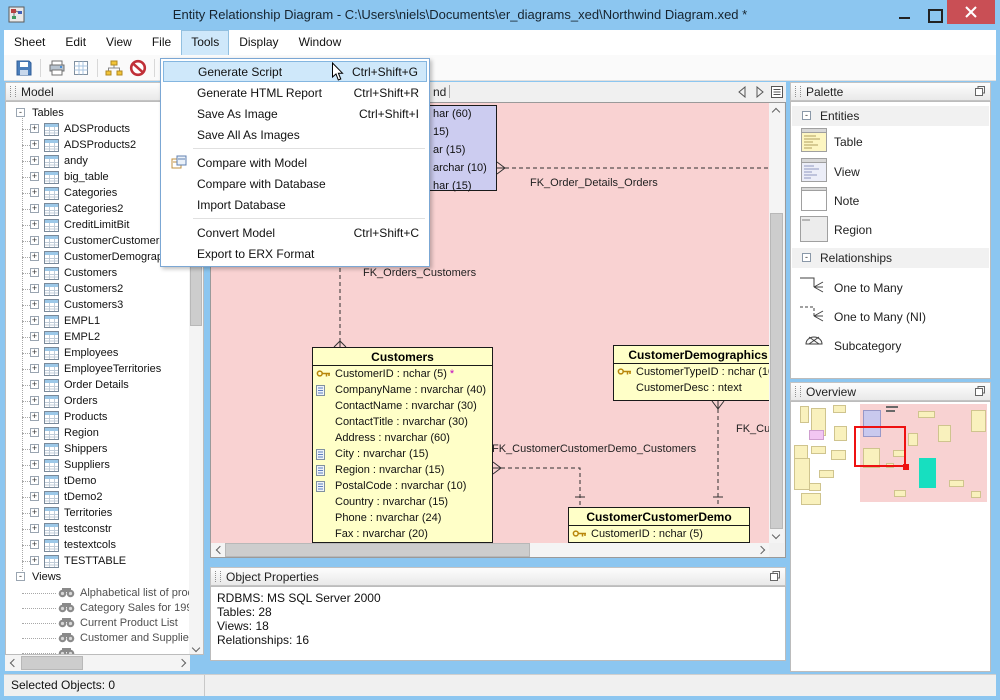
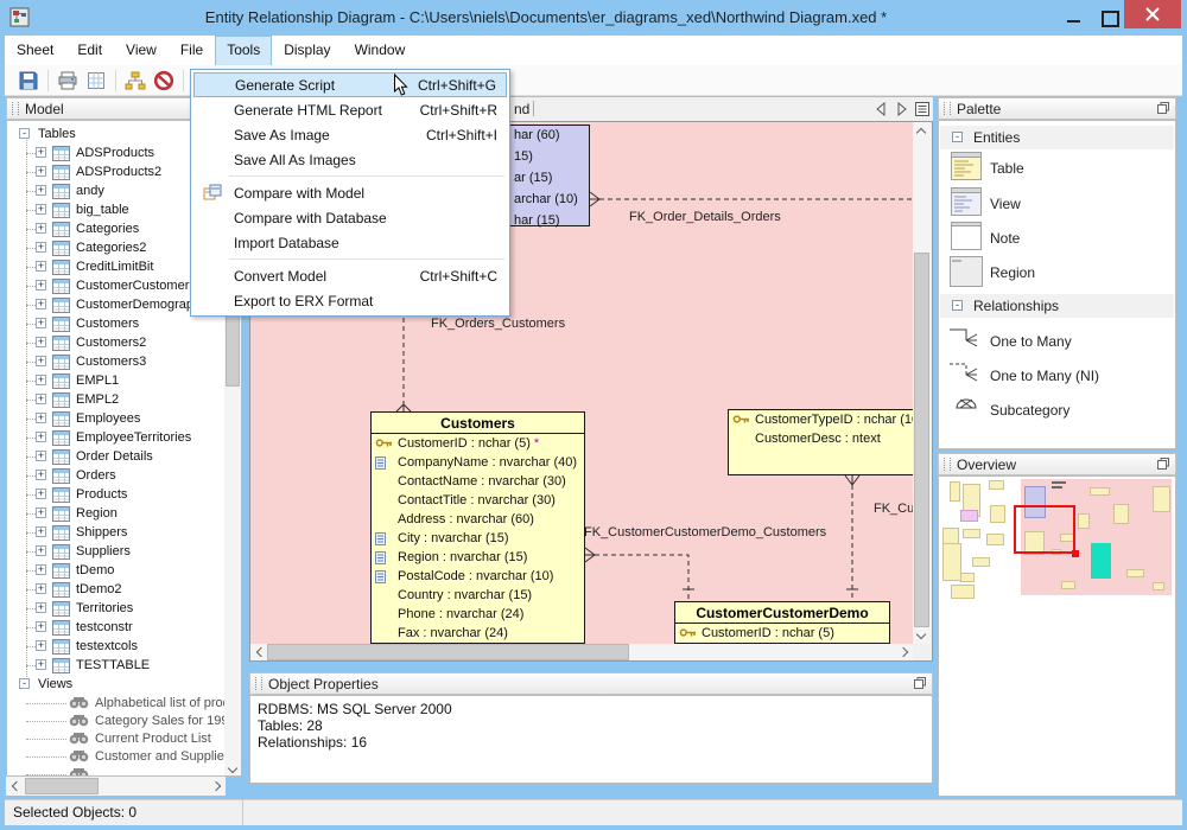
  Entity Relationship Diagram - C:\Users\niels\Documents\er_diagrams_xed\Northwind Diagram.xed *
  Sheet
  Edit
  View
  File
  Tools
  Display
  Window
  Model
  -
  Tables
  +
  ADSProducts
  +
  ADSProducts2
  +
  andy
  +
  big_table
  +
  Categories
  +
  Categories2
  +
  CreditLimitBit
  +
  CustomerCustomer
  +
  CustomerDemogra
  +
  Customers
  +
  Customers2
  +
  Customers3
  +
  EMPL1
  +
  EMPL2
  +
  Employees
  +
  EmployeeTerritories
  +
  Order Details
  +
  Orders
  +
  Products
  +
  Region
  +
  Shippers
  +
  Suppliers
  +
  tDemo
  +
  tDemo2
  +
  Territories
  +
  testconstr
  +
  testextcols
  +
  TESTTABLE
  -
  Views
  Alphabetical list of pro
  Category Sales for 19
  Current Product List
  Customer and Supplie
  nd
  har (60)
  15)
  ar (15)
  archar (10)
  har (15)
  Customers
  CustomerID : nchar (5) *
  CompanyName : nvarchar (40)
  ContactName : nvarchar (30)
  ContactTitle : nvarchar (30)
  Address : nvarchar (60)
  City : nvarchar (15)
  Region : nvarchar (15)
  PostalCode : nvarchar (10)
  Country : nvarchar (15)
  Phone : nvarchar (24)
- Fax : nvarchar (20)
+ Fax : nvarchar (24)
- CustomerDemographics
  CustomerTypeID : nchar (1
  CustomerDesc : ntext
  CustomerCustomerDemo
  CustomerID : nchar (5)
  FK_Order_Details_Orders
  FK_Orders_Customers
  FK_CustomerCustomerDemo_Customers
  FK_Cu
  Object Properties
  RDBMS: MS SQL Server 2000
  Tables: 28
- Views: 18
  Relationships: 16
  Palette
  -
  Entities
  Table
  View
  Note
  Region
  -
  Relationships
  One to Many
  One to Many (NI)
  Subcategory
  Overview
  Selected Objects: 0
  Generate Script
  Ctrl+Shift+G
  Generate HTML Report
  Ctrl+Shift+R
  Save As Image
  Ctrl+Shift+I
  Save All As Images
  Compare with Model
  Compare with Database
  Import Database
  Convert Model
  Ctrl+Shift+C
  Export to ERX Format
